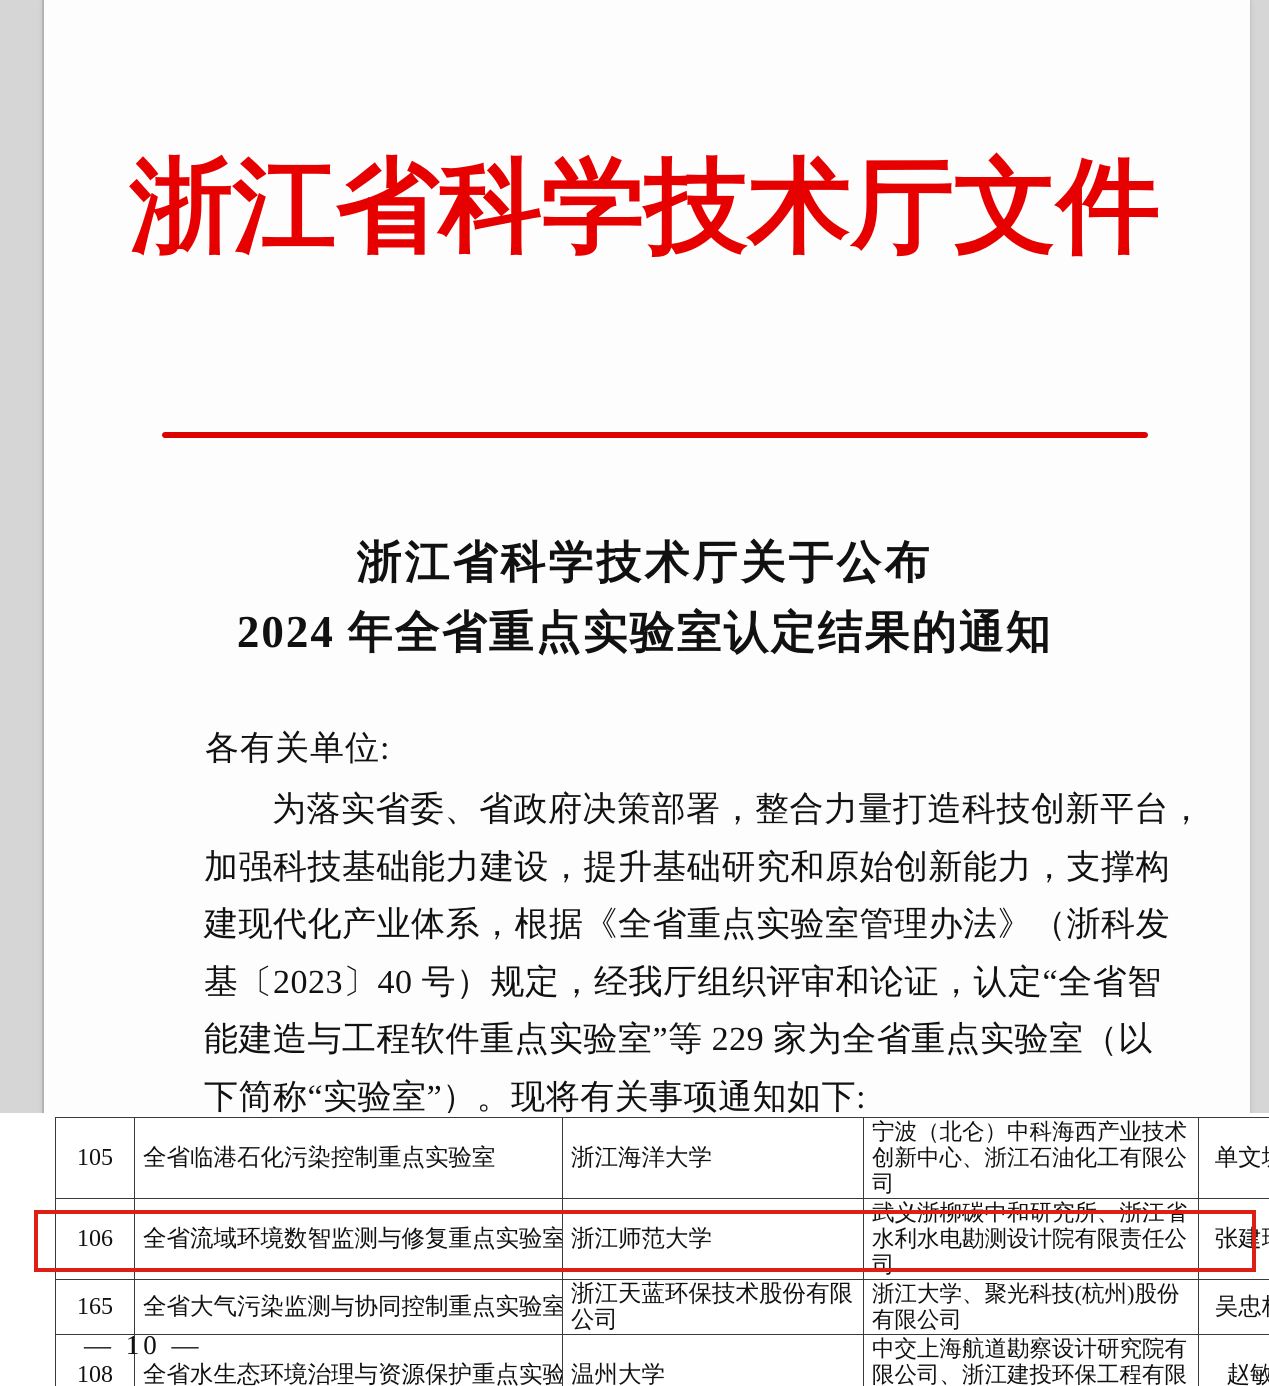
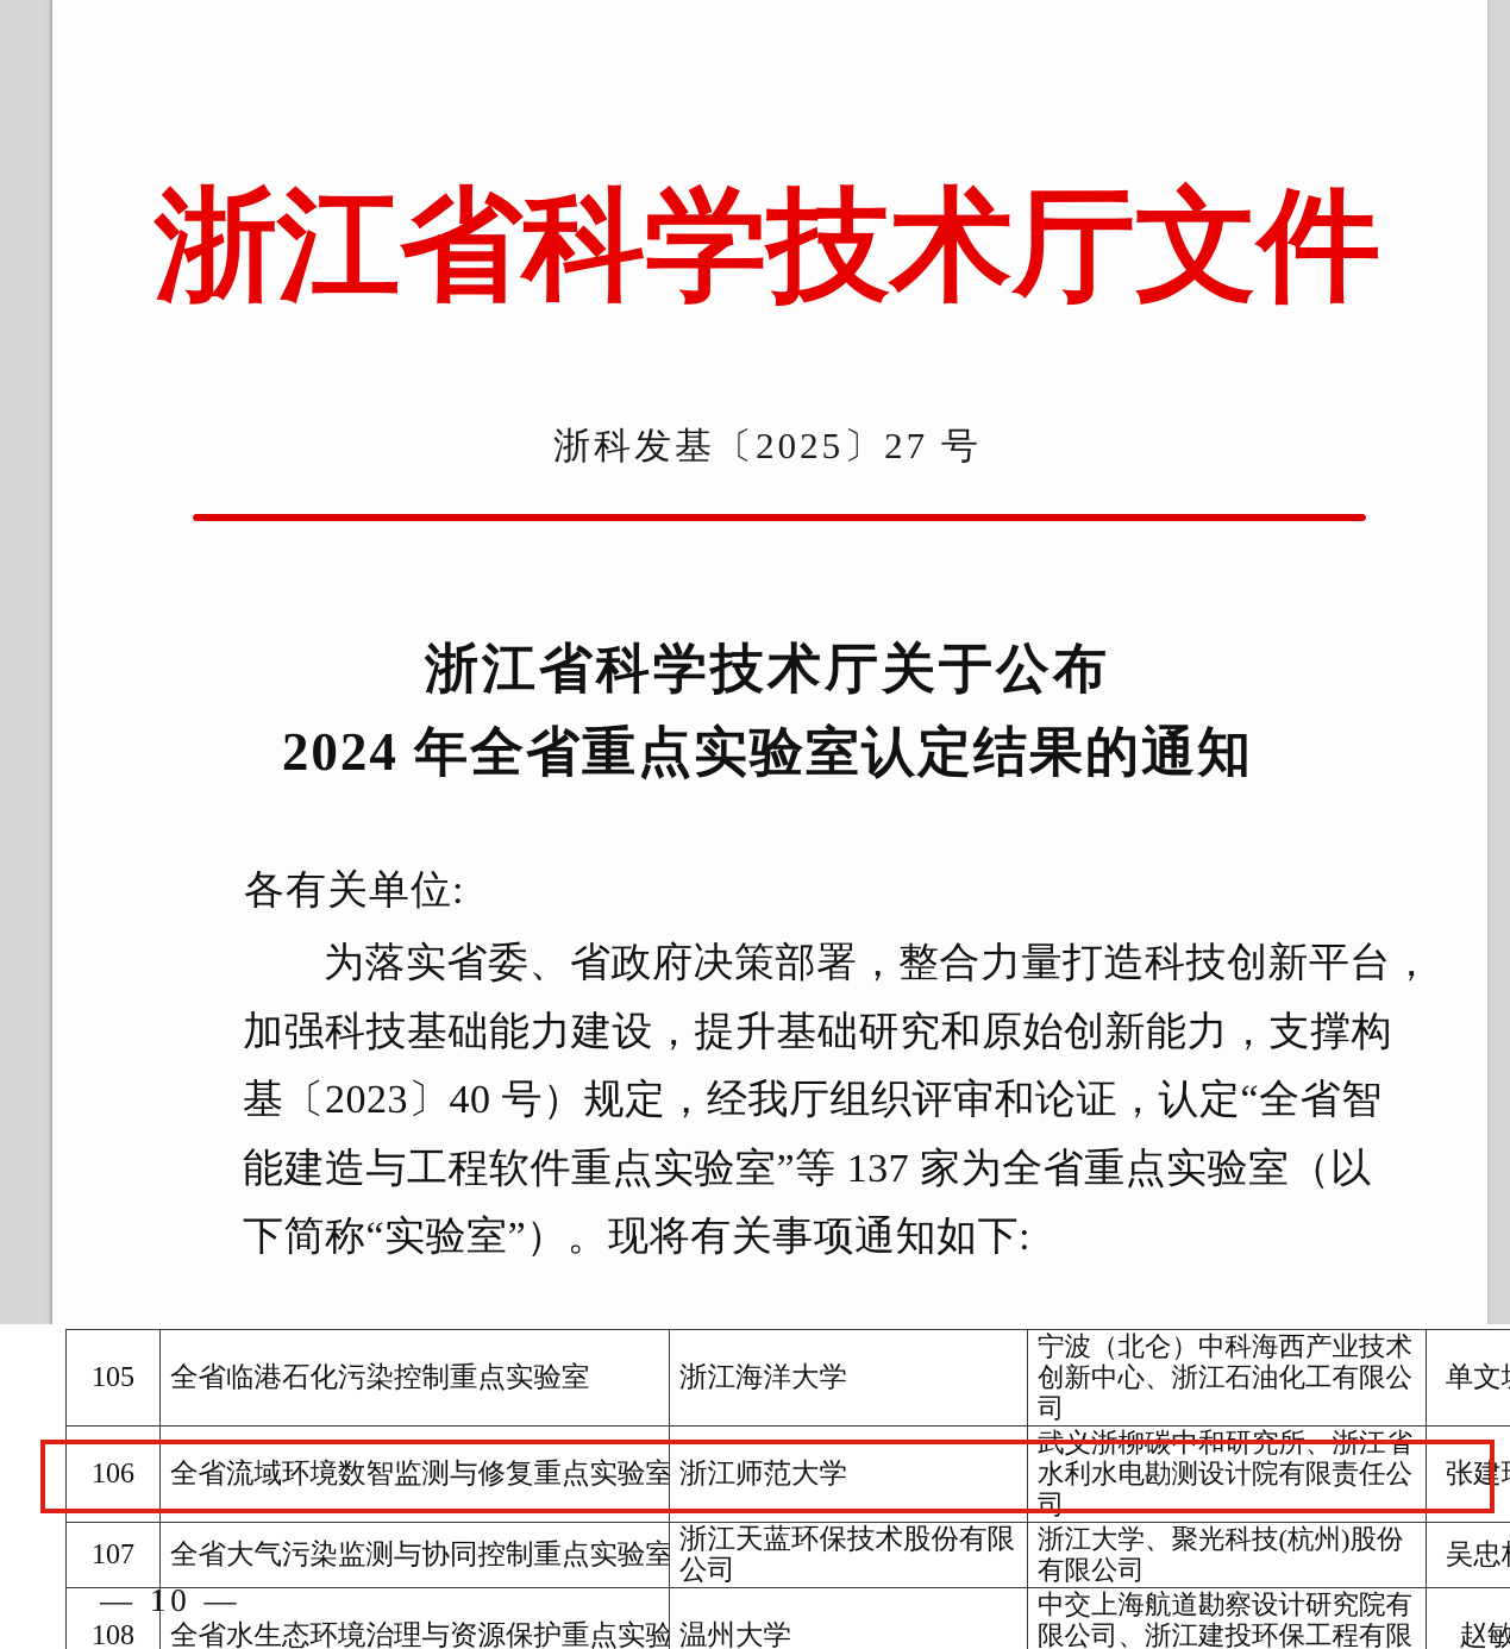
  浙江省科学技术厅文件
+ 浙科发基〔2025〕27 号
  浙江省科学技术厅关于公布
  2024 年全省重点实验室认定结果的通知
  各有关单位:
  为落实省委、省政府决策部署，整合力量打造科技创新平台，
  加强科技基础能力建设，提升基础研究和原始创新能力，支撑构
- 建现代化产业体系，根据《全省重点实验室管理办法》（浙科发
  基〔2023〕40 号）规定，经我厅组织评审和论证，认定“全省智
- 能建造与工程软件重点实验室”等 229 家为全省重点实验室（以
+ 能建造与工程软件重点实验室”等 137 家为全省重点实验室（以
  下简称“实验室”）。现将有关事项通知如下:
  105	全省临港石化污染控制重点实验室	浙江海洋大学	宁波（北仑）中科海西产业技术创新中心、浙江石油化工有限公司	单文
  106	全省流域环境数智监测与修复重点实验室	浙江师范大学	武义浙柳碳中和研究所、浙江省水利水电勘测设计院有限责任公司	张建
- 165	全省大气污染监测与协同控制重点实验室	浙江天蓝环保技术股份有限公司	浙江大学、聚光科技(杭州)股份有限公司	吴忠
+ 107	全省大气污染监测与协同控制重点实验室	浙江天蓝环保技术股份有限公司	浙江大学、聚光科技(杭州)股份有限公司	吴忠
  108	全省水生态环境治理与资源保护重点实验	温州大学	中交上海航道勘察设计研究院有限公司、浙江建投环保工程有限	赵敏
  — 10 —
